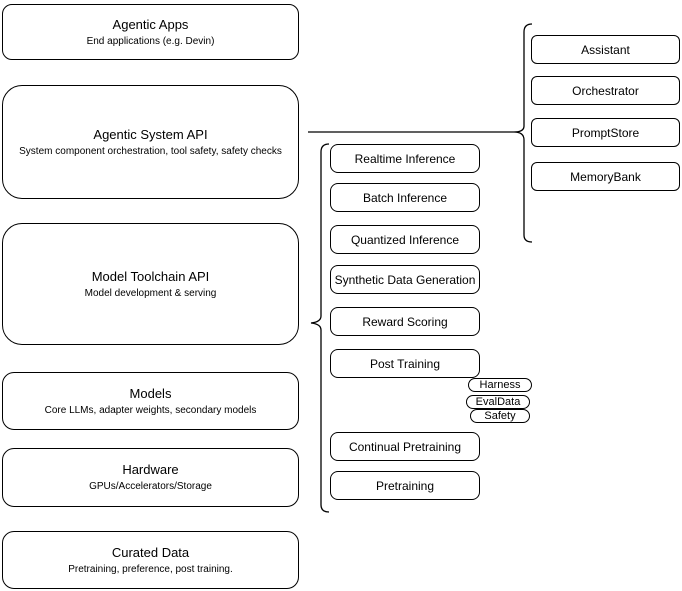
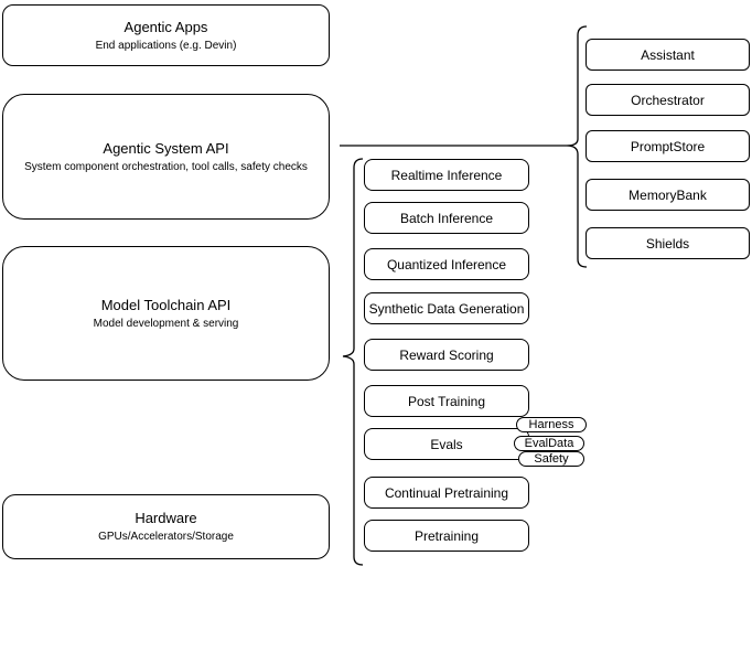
  Agentic Apps
  End applications (e.g. Devin)
  Agentic System API
- System component orchestration, tool safety, safety checks
+ System component orchestration, tool calls, safety checks
  Model Toolchain API
  Model development & serving
- Models
- Core LLMs, adapter weights, secondary models
  Hardware
  GPUs/Accelerators/Storage
- Curated Data
- Pretraining, preference, post training.
  Realtime Inference
  Batch Inference
  Quantized Inference
  Synthetic Data Generation
  Reward Scoring
  Post Training
+ Evals
  Continual Pretraining
  Pretraining
  Harness
  EvalData
  Safety
  Assistant
  Orchestrator
  PromptStore
  MemoryBank
+ Shields
